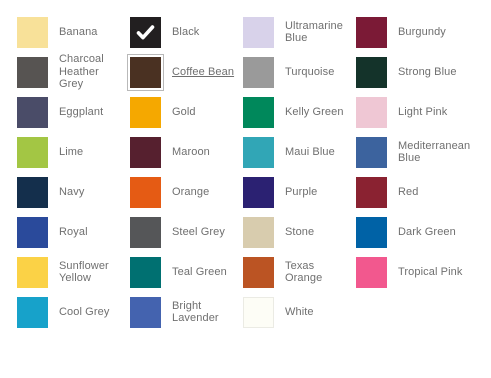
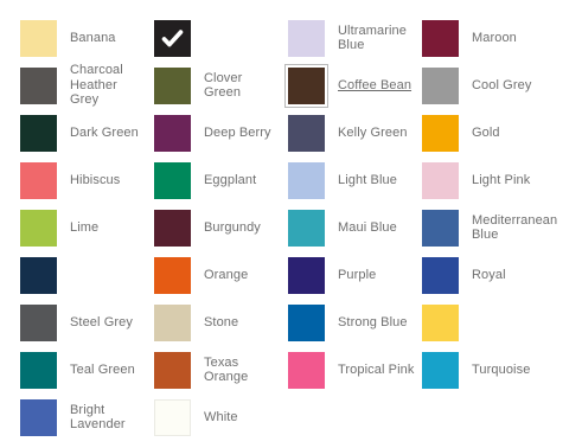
  Banana
- Black
  Ultramarine Blue
- Burgundy
+ Maroon
  Charcoal Heather Grey
+ Clover Green
  Coffee Bean
- Turquoise
+ Cool Grey
- Strong Blue
+ Dark Green
+ Deep Berry
- Eggplant
+ Kelly Green
  Gold
+ Hibiscus
- Kelly Green
+ Eggplant
+ Light Blue
  Light Pink
  Lime
- Maroon
+ Burgundy
  Maui Blue
  Mediterranean Blue
- Navy
  Orange
  Purple
- Red
  Royal
  Steel Grey
  Stone
- Dark Green
+ Strong Blue
- Sunflower Yellow
  Teal Green
  Texas Orange
  Tropical Pink
- Cool Grey
+ Turquoise
  Bright Lavender
  White
